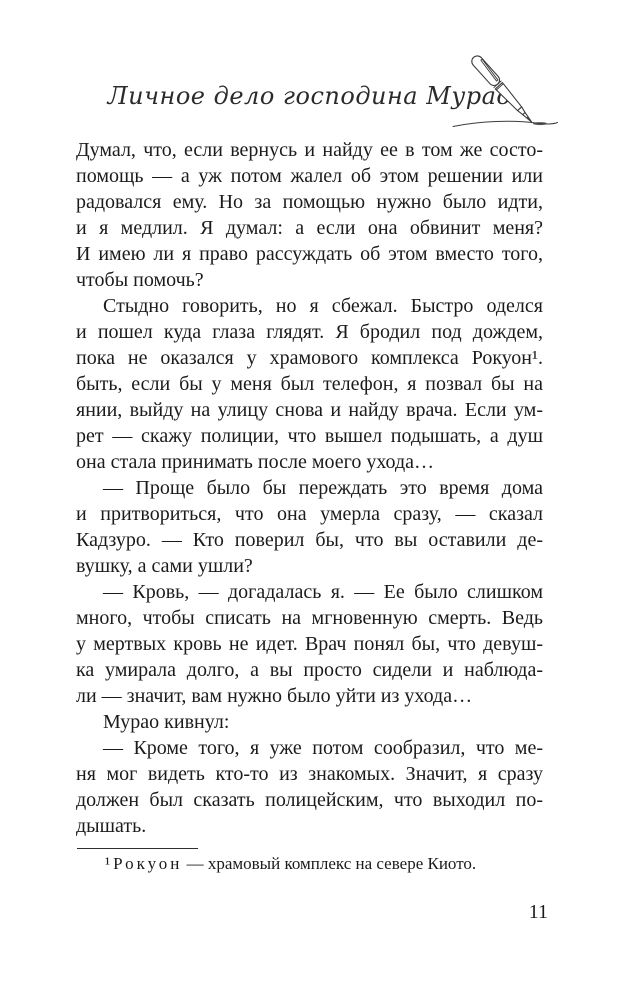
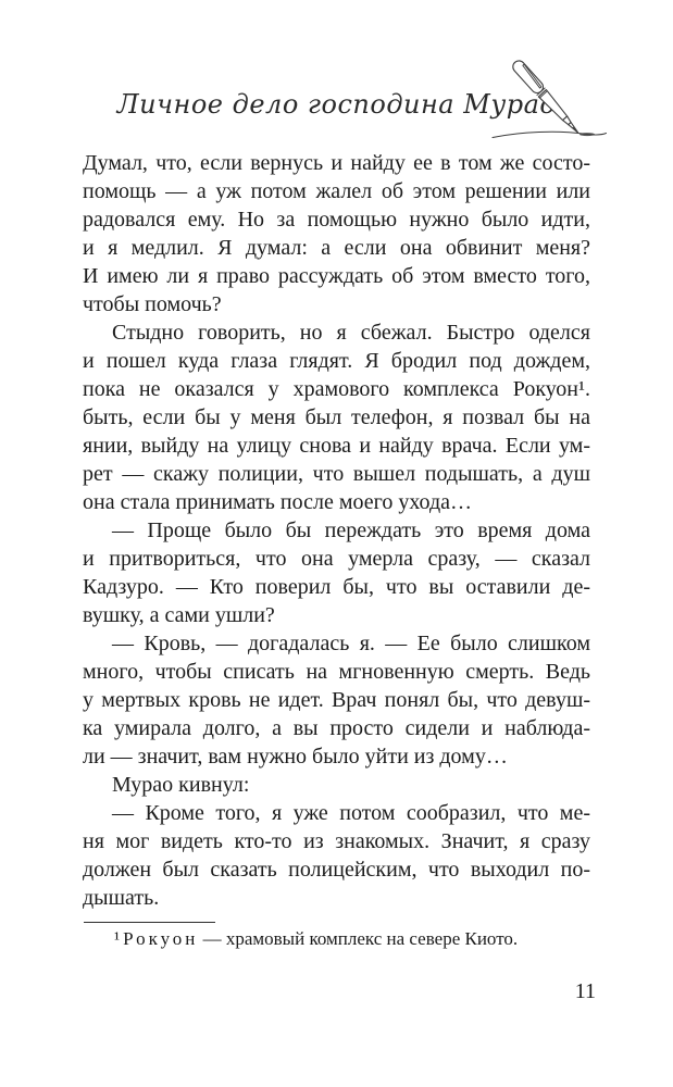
  Личное дело господина Мура
  Думал, что, если вернусь и найду ее в том же состо-
  помощь — а уж потом жалел об этом решении или
  радовался ему. Но за помощью нужно было идти,
  и я медлил. Я думал: а если она обвинит меня?
  И имею ли я право рассуждать об этом вместо того,
  чтобы помочь?
  Стыдно говорить, но я сбежал. Быстро оделся
  и пошел куда глаза глядят. Я бродил под дождем,
  пока не оказался у храмового комплекса Рокуон¹.
  быть, если бы у меня был телефон, я позвал бы на
  янии, выйду на улицу снова и найду врача. Если ум-
  рет — скажу полиции, что вышел подышать, а душ
  она стала принимать после моего ухода…
  — Проще было бы переждать это время дома
  и притвориться, что она умерла сразу, — сказал
  Кадзуро. — Кто поверил бы, что вы оставили де-
  вушку, а сами ушли?
  — Кровь, — догадалась я. — Ее было слишком
  много, чтобы списать на мгновенную смерть. Ведь
  у мертвых кровь не идет. Врач понял бы, что девуш-
  ка умирала долго, а вы просто сидели и наблюда-
- ли — значит, вам нужно было уйти из ухода…
+ ли — значит, вам нужно было уйти из дому…
  Мурао кивнул:
  — Кроме того, я уже потом сообразил, что ме-
  ня мог видеть кто-то из знакомых. Значит, я сразу
  должен был сказать полицейским, что выходил по-
  дышать.
  ¹ Рокуон — храмовый комплекс на севере Киото.
  11
